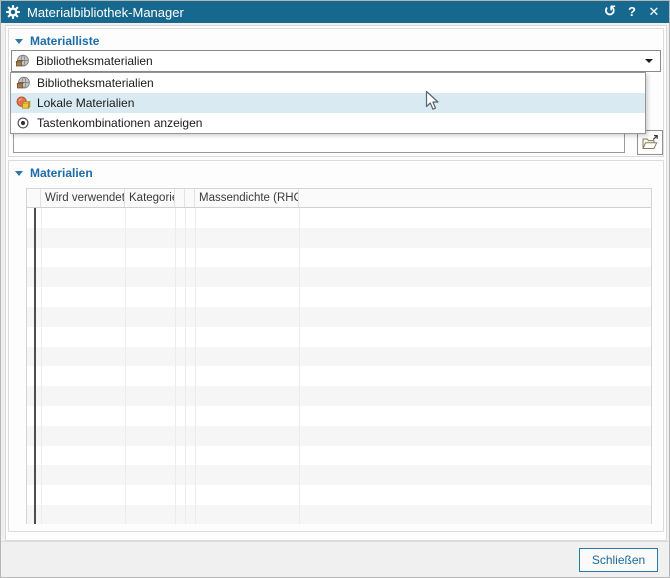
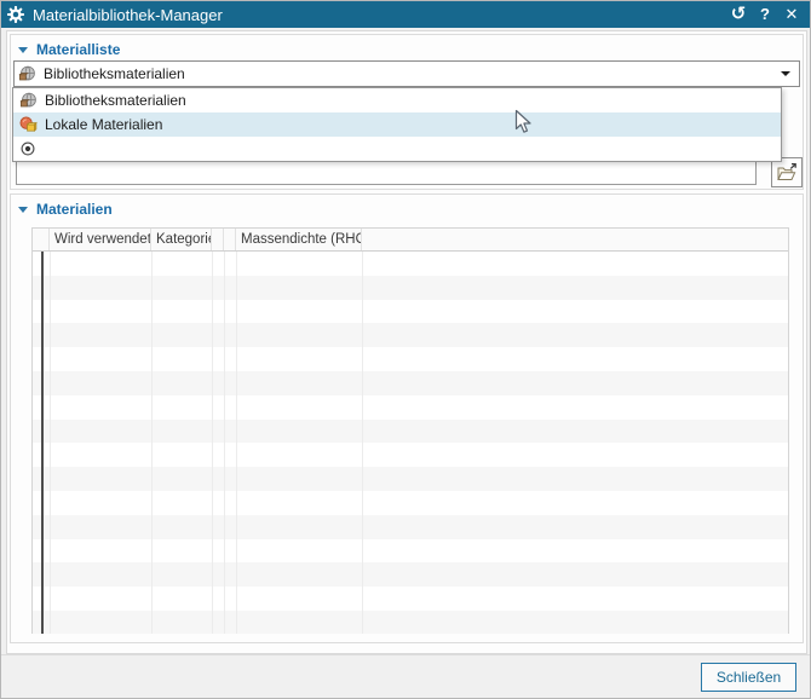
  Materialbibliothek-Manager
  ↺
  ?
  ✕
  Materialliste
  Bibliotheksmaterialien
  Bibliotheksmaterialien
  Lokale Materialien
- Tastenkombinationen anzeigen
  Materialien
  Wird verwendet
  Kategori
  Massendichte (RHO
  Schließen
